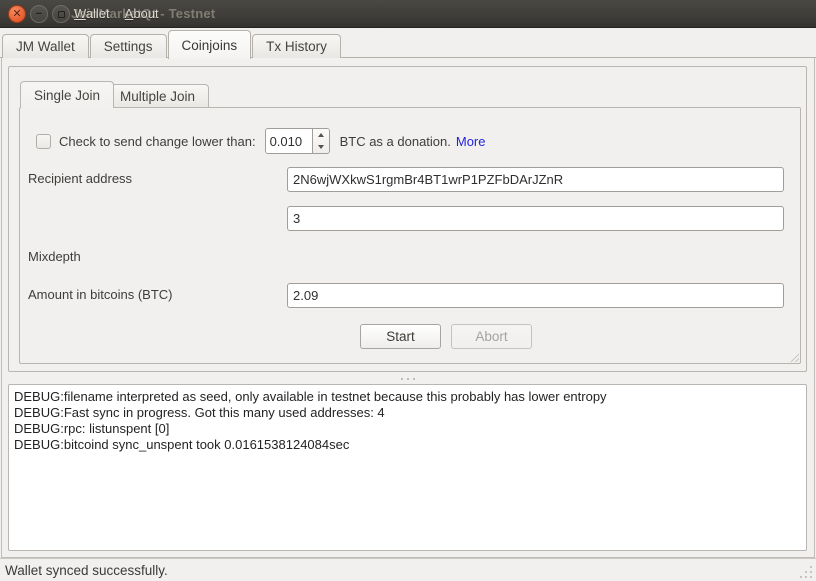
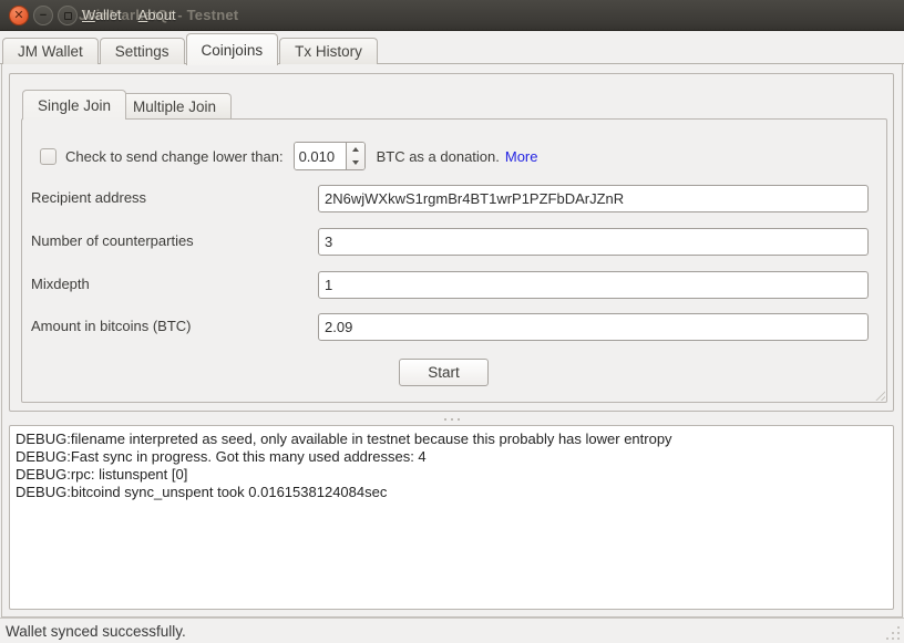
  ✕
  −
  JoinMarketQt - Testnet
  Wallet
  About
  JM Wallet
  Settings
  Coinjoins
  Tx History
  Single Join
  Multiple Join
  Check to send change lower than:
  0.010
  BTC as a donation.
  More
  Recipient address
  2N6wjWXkwS1rgmBr4BT1wrP1PZFbDArJZnR
+ Number of counterparties
  3
  Mixdepth
+ 1
  Amount in bitcoins (BTC)
  2.09
  Start
- Abort
  DEBUG:filename interpreted as seed, only available in testnet because this probably has lower entropy
  DEBUG:Fast sync in progress. Got this many used addresses: 4
  DEBUG:rpc: listunspent [0]
  DEBUG:bitcoind sync_unspent took 0.0161538124084sec
  Wallet synced successfully.
